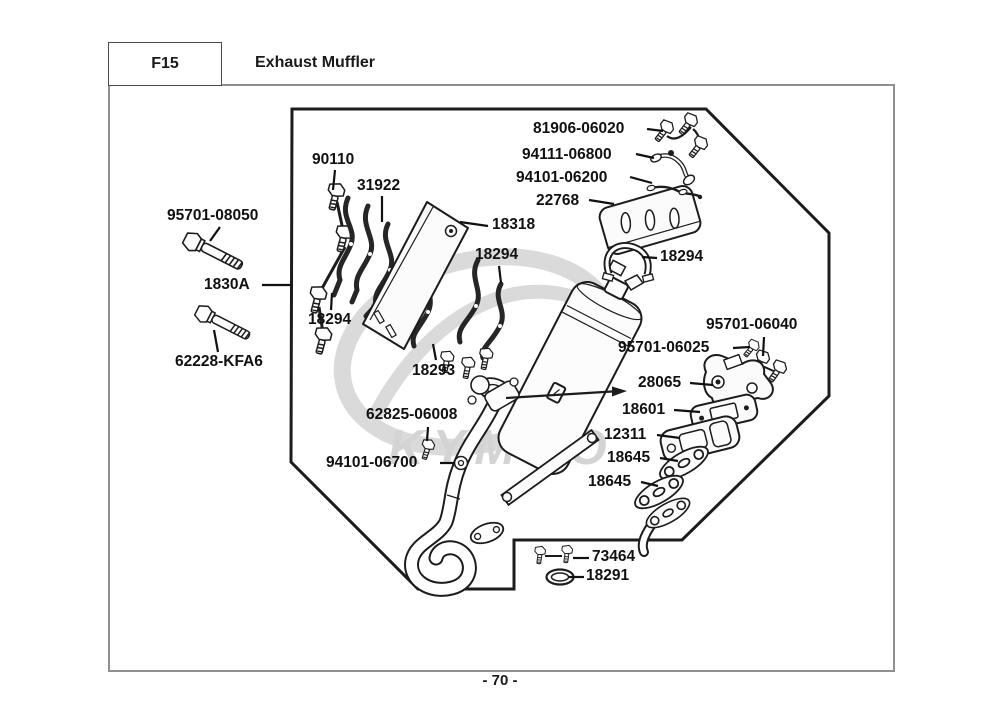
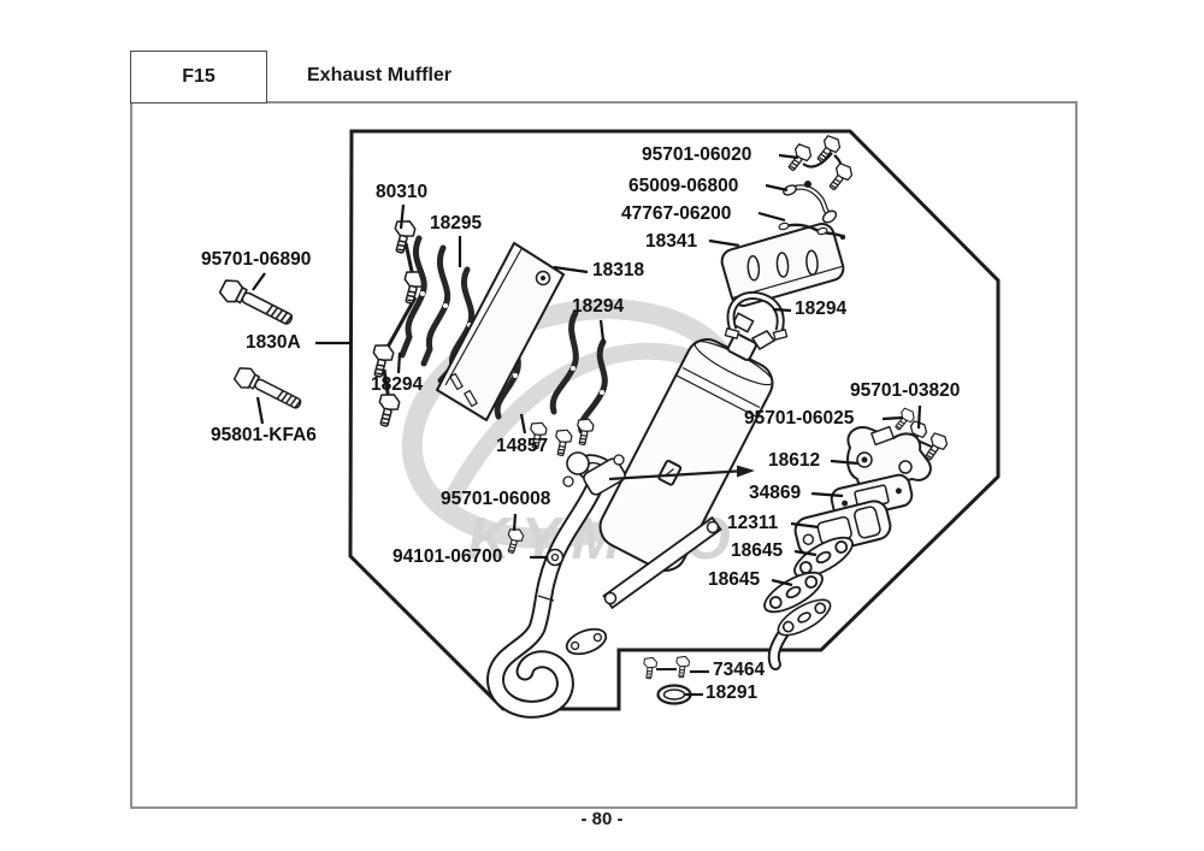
  F15
  Exhaust Muffler
- - 70 -
+ - 80 -
  KYMO
- 81906-06020
+ 95701-06020
- 94111-06800
+ 65009-06800
- 94101-06200
+ 47767-06200
- 22768
+ 18341
- 90110
+ 80310
- 31922
+ 18295
  18318
- 95701-08050
+ 95701-06890
  18294
  1830A
  18294
  18294
- 62228-KFA6
+ 95801-KFA6
- 18293
+ 14857
- 95701-06040
+ 95701-03820
  95701-06025
- 28065
+ 18612
- 18601
+ 34869
  12311
  18645
  18645
- 62825-06008
+ 95701-06008
  94101-06700
  73464
  18291
